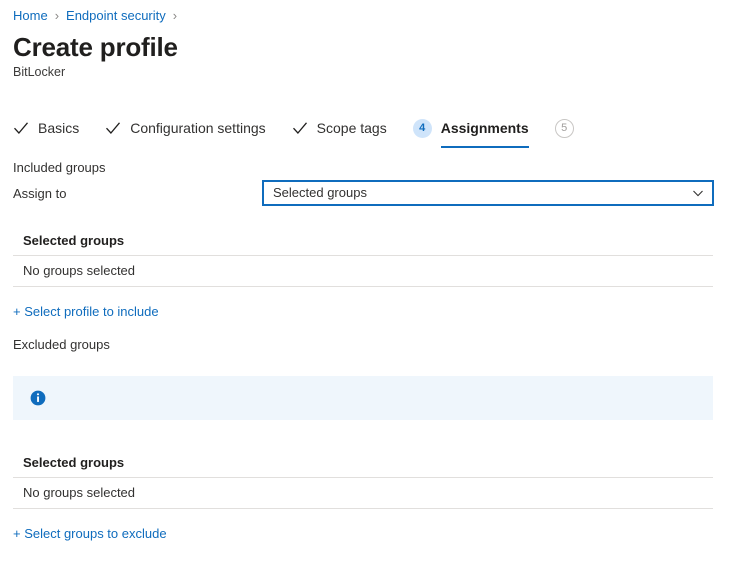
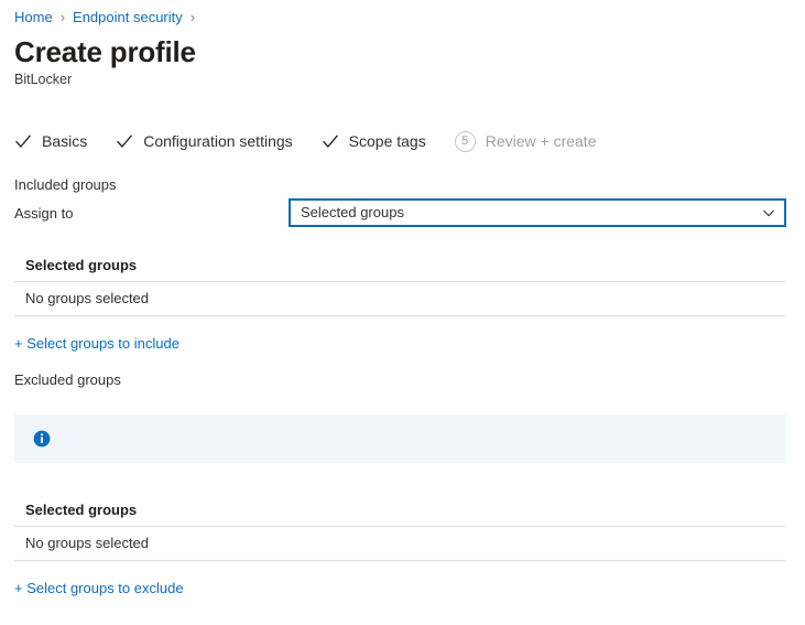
  Home
  ›
  Endpoint security
  ›
  Create profile
  BitLocker
  Basics
  Configuration settings
  Scope tags
- 4
- Assignments
  5
+ Review + create
  Included groups
  Assign to
  Selected groups
  Selected groups
  No groups selected
- + Select profile to include
+ + Select groups to include
  Excluded groups
  Selected groups
  No groups selected
  + Select groups to exclude
